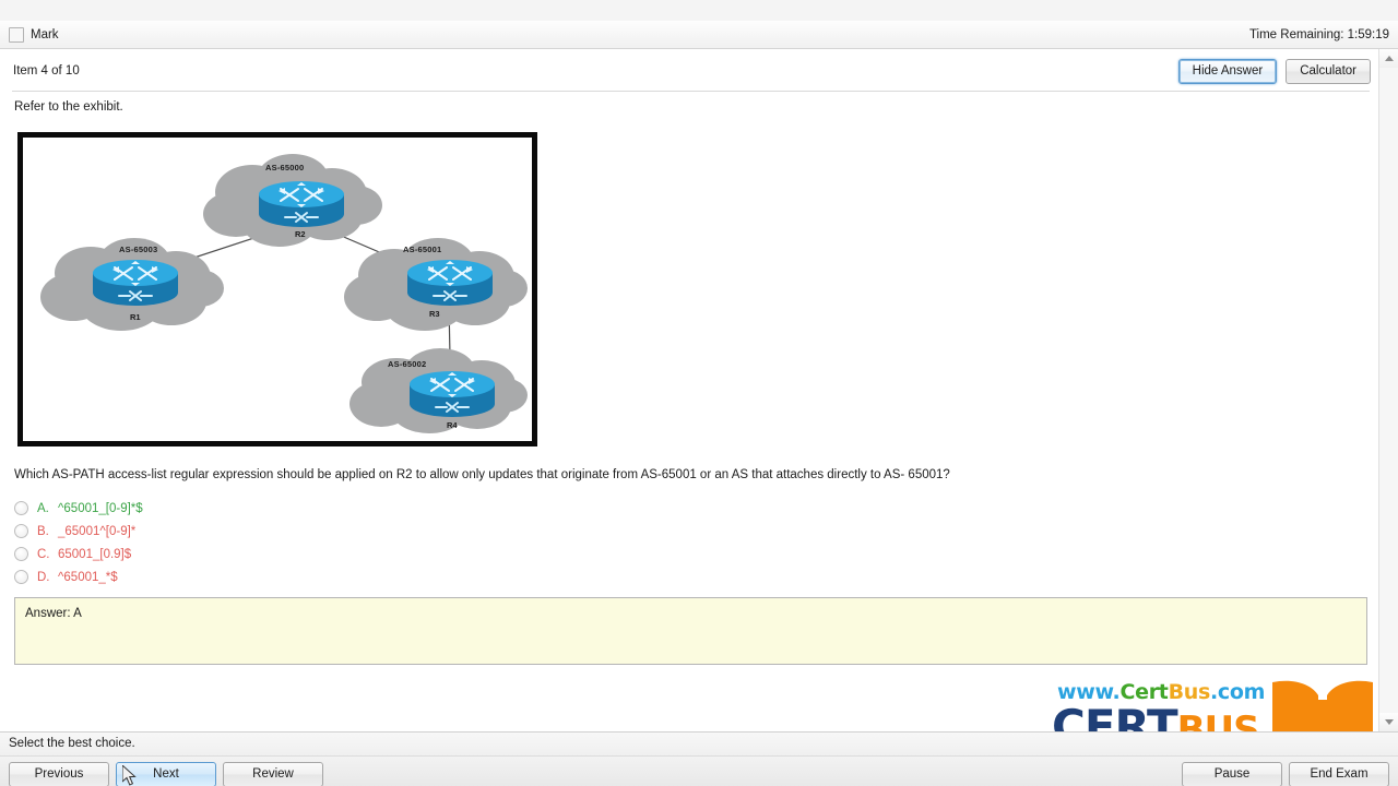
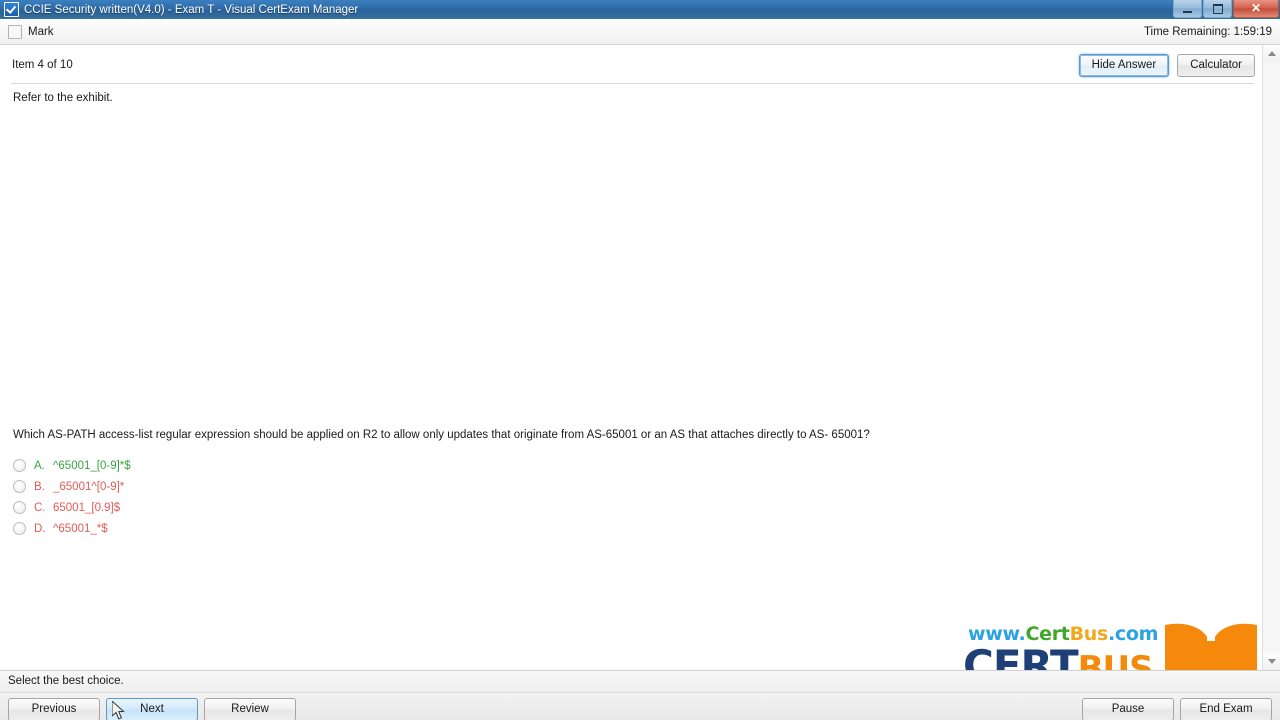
+ CCIE Security written(V4.0) - Exam T - Visual CertExam Manager
+ ✕
  Mark
  Time Remaining: 1:59:19
  Item 4 of 10
  Hide Answer
  Calculator
  Refer to the exhibit.
- AS-65000
- AS-65003
- AS-65001
- AS-65002
- R2
- R1
- R3
- R4
  Which AS-PATH access-list regular expression should be applied on R2 to allow only updates that originate from AS-65001 or an AS that attaches directly to AS- 65001?
  A.
  ^65001_[0-9]*$
  B.
  _65001^[0-9]*
  C.
  65001_[0.9]$
  D.
  ^65001_*$
- Answer: A
  www.CertBus.com
  CERTBUS
  Select the best choice.
  Previous
  Next
  Review
  Pause
  End Exam
